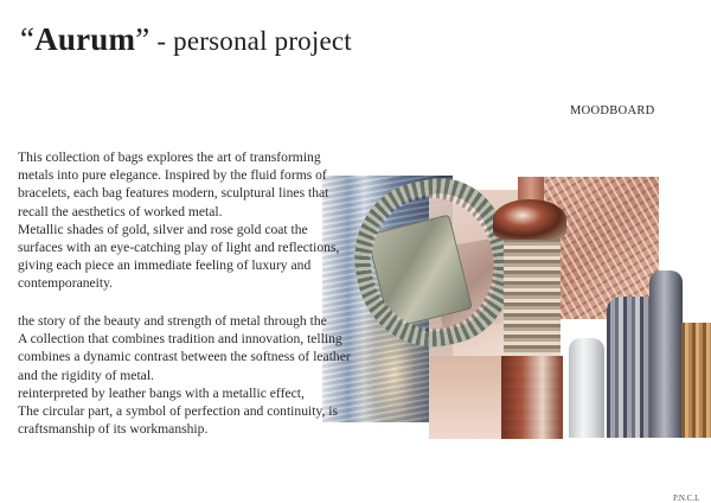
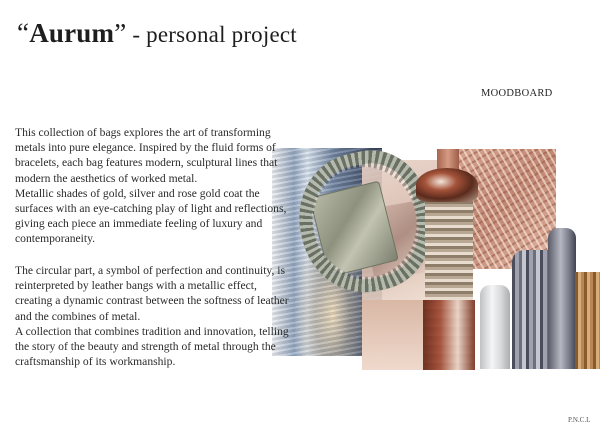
  “Aurum” - personal project
  MOODBOARD
  This collection of bags explores the art of transforming
  metals into pure elegance. Inspired by the fluid forms of
  bracelets, each bag features modern, sculptural lines that
- recall the aesthetics of worked metal.
+ modern the aesthetics of worked metal.
  Metallic shades of gold, silver and rose gold coat the
  surfaces with an eye-catching play of light and reflections,
  giving each piece an immediate feeling of luxury and
  contemporaneity.
- the story of the beauty and strength of metal through the
+ The circular part, a symbol of perfection and continuity, is
- A collection that combines tradition and innovation, telling
+ reinterpreted by leather bangs with a metallic effect,
- combines a dynamic contrast between the softness of leather
+ creating a dynamic contrast between the softness of leather
- and the rigidity of metal.
+ and the combines of metal.
- reinterpreted by leather bangs with a metallic effect,
+ A collection that combines tradition and innovation, telling
- The circular part, a symbol of perfection and continuity, is
+ the story of the beauty and strength of metal through the
  craftsmanship of its workmanship.
  P.N.C.L
